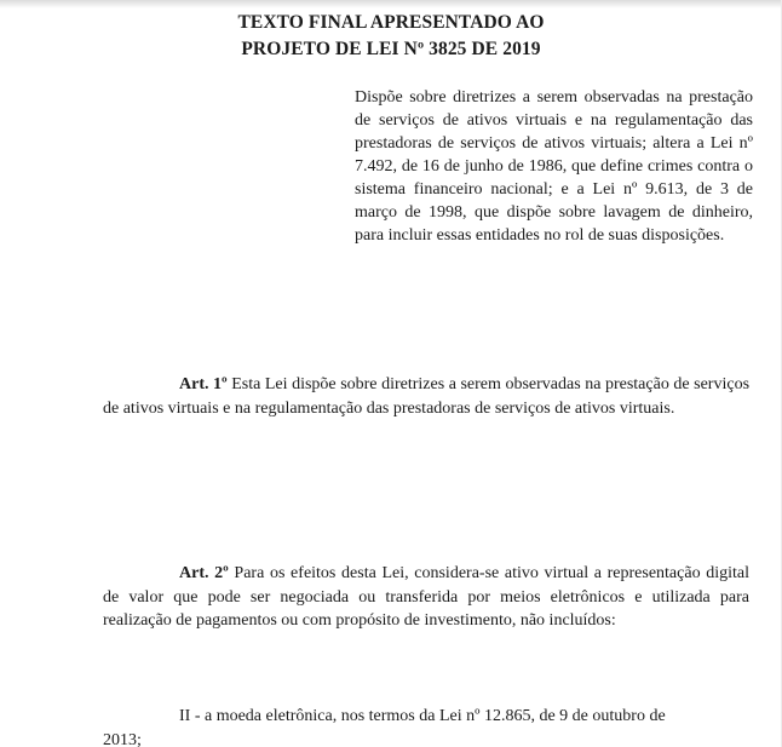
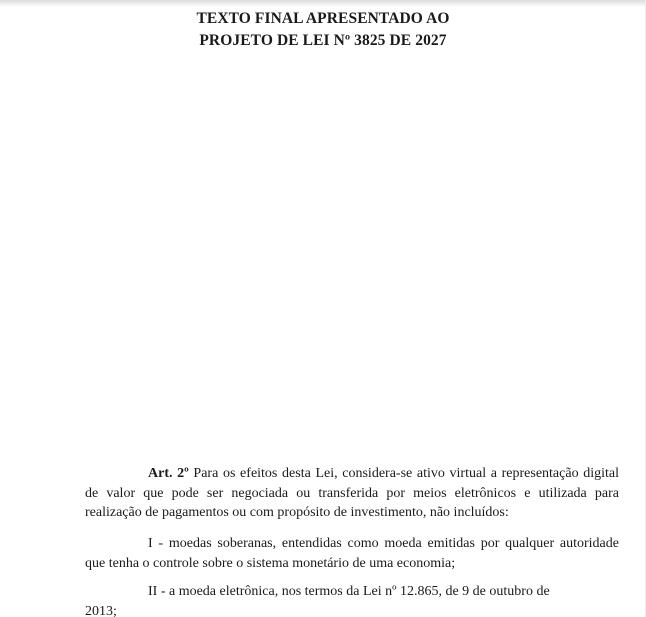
  TEXTO FINAL APRESENTADO AO
- PROJETO DE LEI Nº 3825 DE 2019
+ PROJETO DE LEI Nº 3825 DE 2027
- Dispõe sobre diretrizes a serem observadas na prestação de serviços de ativos virtuais e na regulamentação das prestadoras de serviços de ativos virtuais; altera a Lei nº 7.492, de 16 de junho de 1986, que define crimes contra o sistema financeiro nacional; e a Lei nº 9.613, de 3 de março de 1998, que dispõe sobre lavagem de dinheiro, para incluir essas entidades no rol de suas disposições.
- Art. 1º Esta Lei dispõe sobre diretrizes a serem observadas na prestação de serviços de ativos virtuais e na regulamentação das prestadoras de serviços de ativos virtuais.
  Art. 2º Para os efeitos desta Lei, considera-se ativo virtual a representação digital de valor que pode ser negociada ou transferida por meios eletrônicos e utilizada para realização de pagamentos ou com propósito de investimento, não incluídos:
+ I - moedas soberanas, entendidas como moeda emitidas por qualquer autoridade que tenha o controle sobre o sistema monetário de uma economia;
  II - a moeda eletrônica, nos termos da Lei nº 12.865, de 9 de outubro de
  2013;
